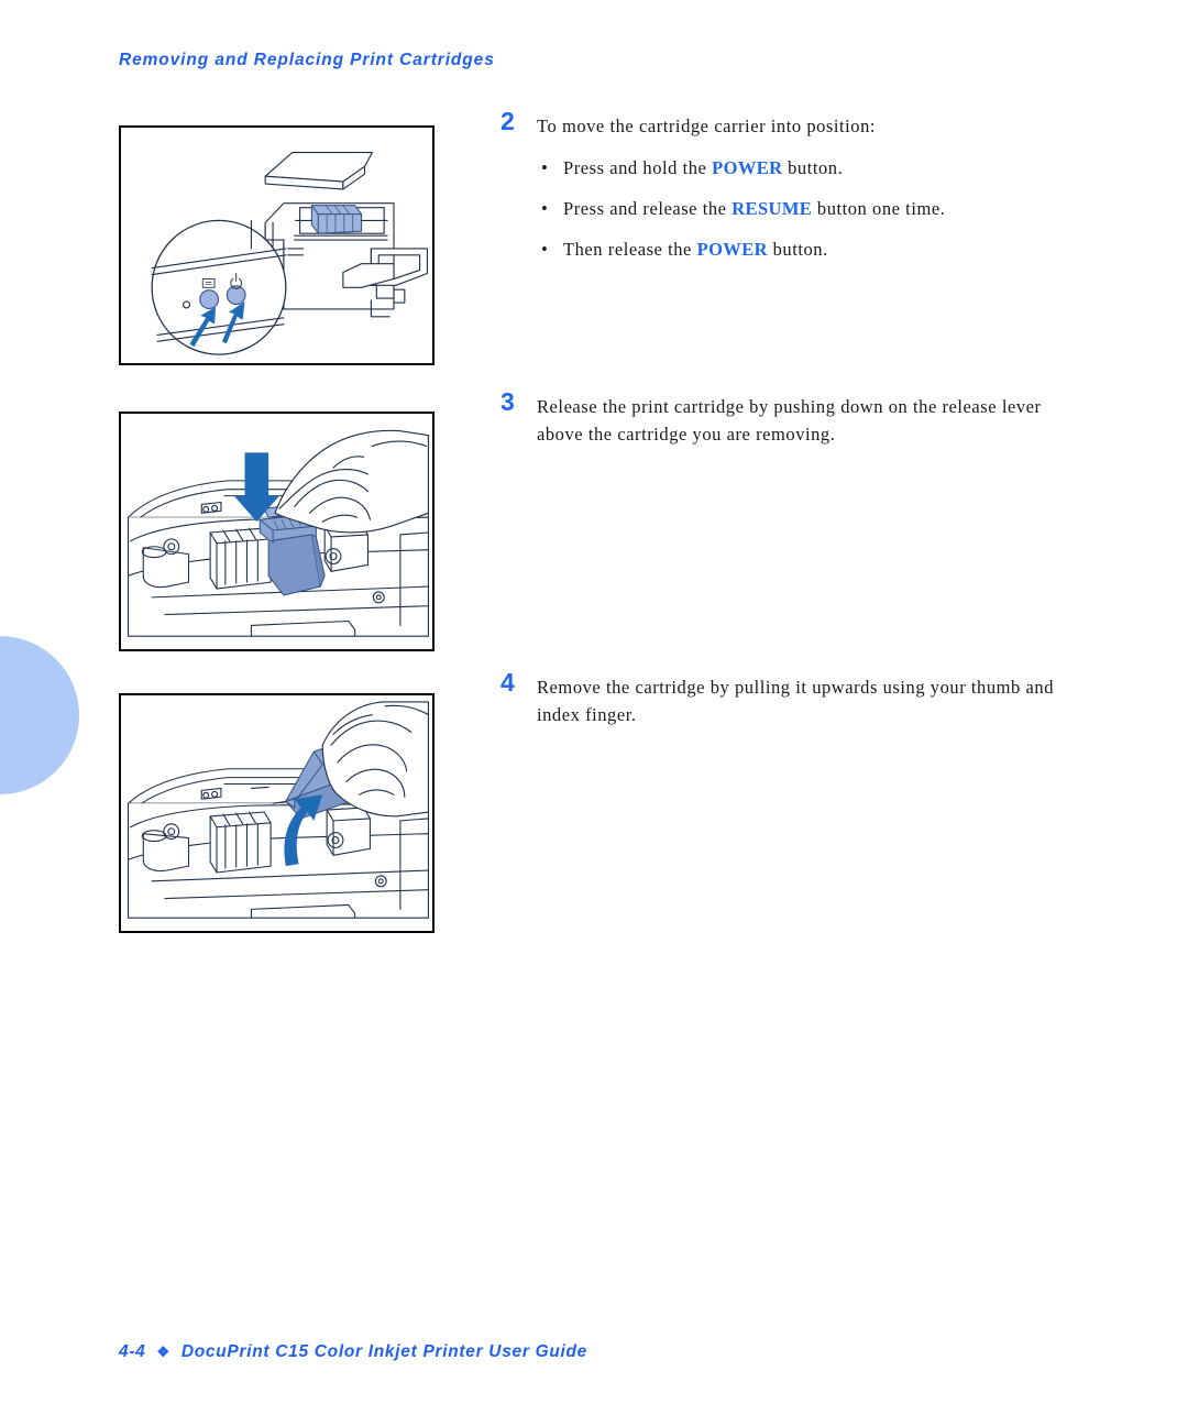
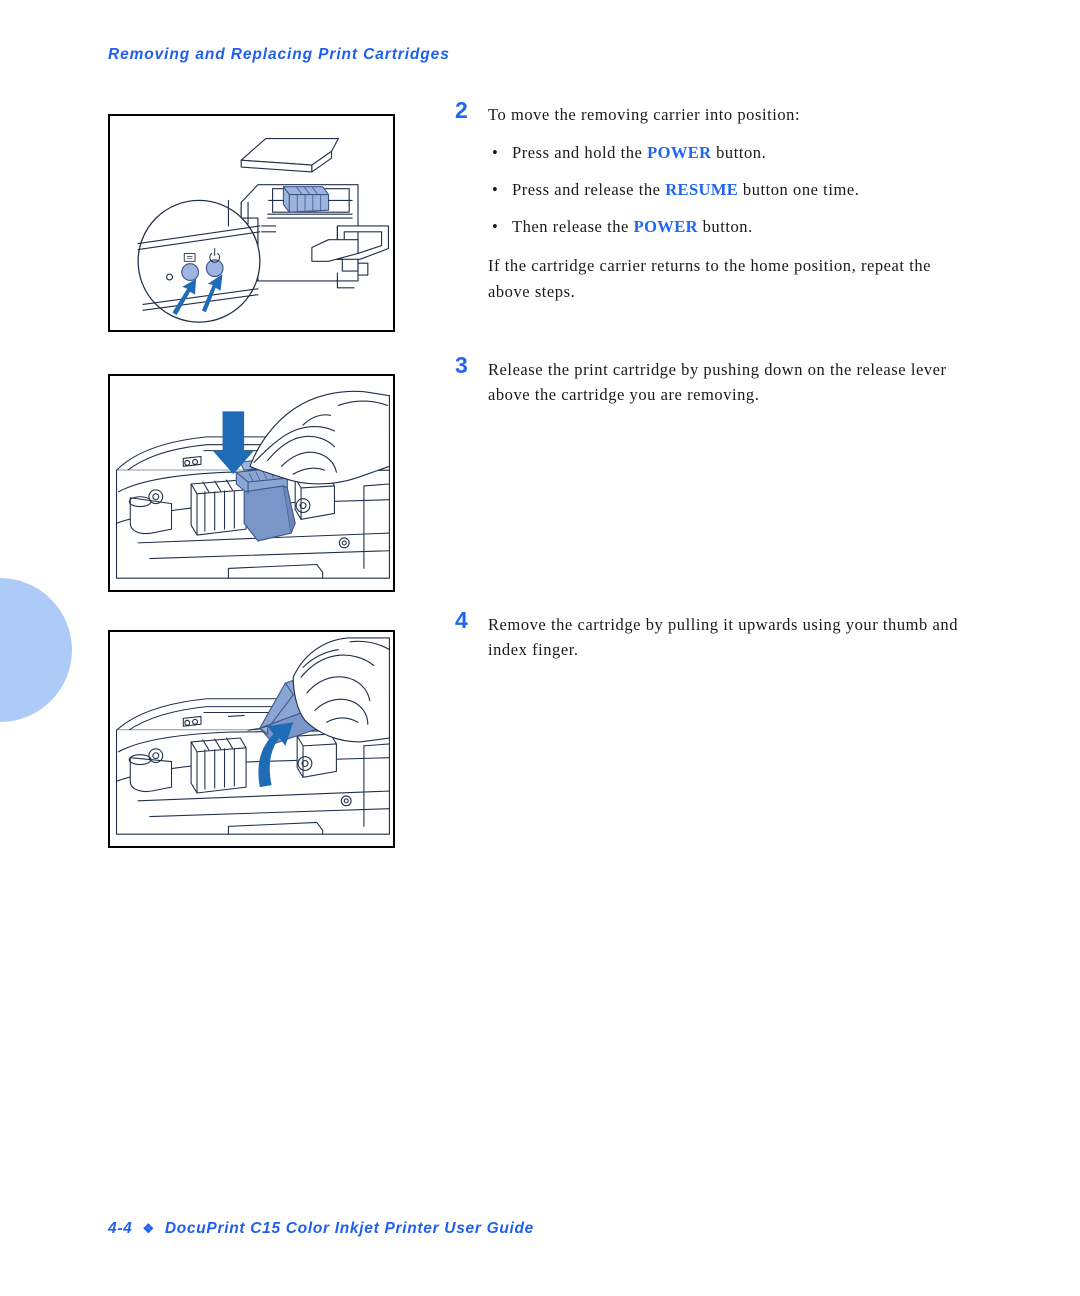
  Removing and Replacing Print Cartridges
  2
- To move the cartridge carrier into position:
+ To move the removing carrier into position:
  •
  Press and hold the POWER button.
  •
  Press and release the RESUME button one time.
  •
  Then release the POWER button.
+ If the cartridge carrier returns to the home position, repeat the above steps.
  3
  Release the print cartridge by pushing down on the release lever above the cartridge you are removing.
  4
  Remove the cartridge by pulling it upwards using your thumb and index finger.
  4-4 ❖ DocuPrint C15 Color Inkjet Printer User Guide
